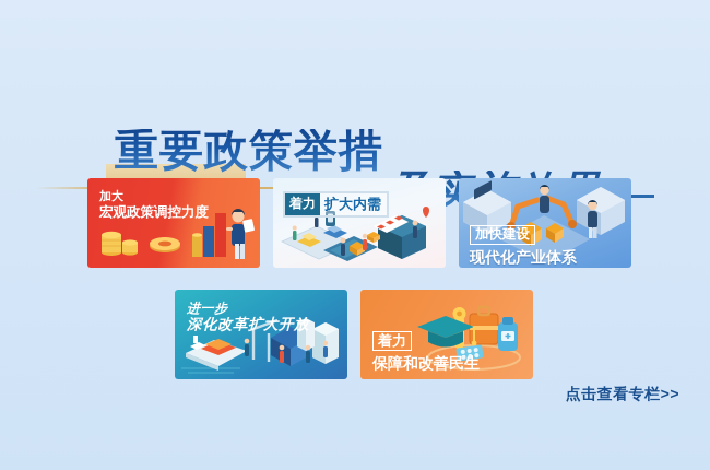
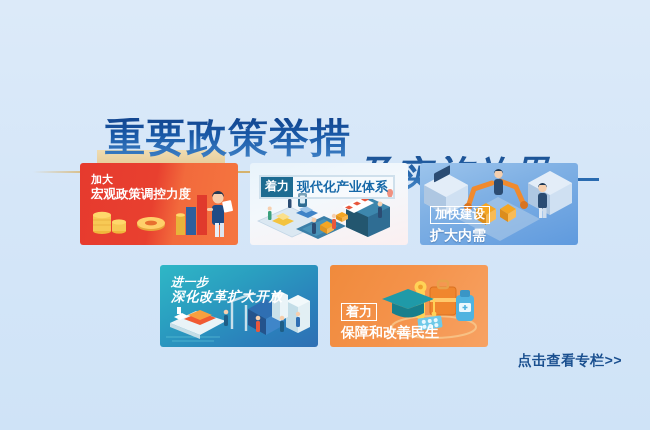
  重要政策举措
  加大
  宏观政策调控力度
  着力
- 扩大内需
+ 现代化产业体系
  加快建设
- 现代化产业体系
+ 扩大内需
  进一步
  深化改革扩大开放
  着力
  保障和改善民生
  点击查看专栏>>
